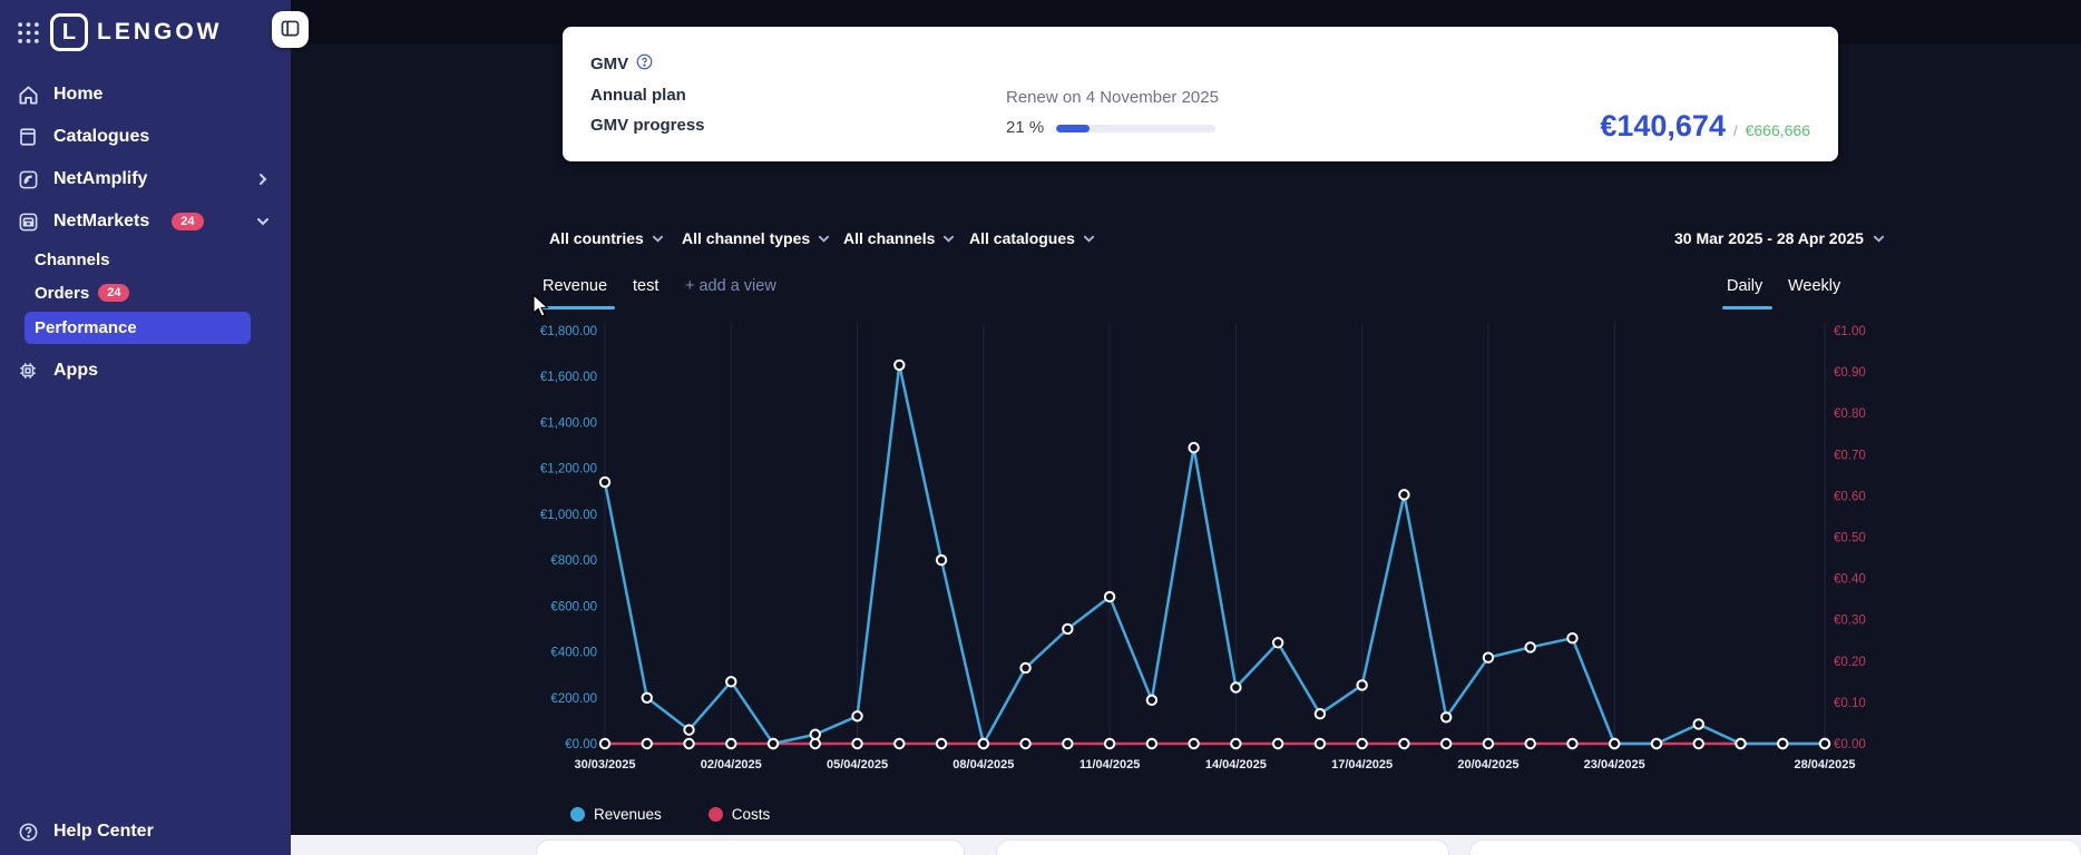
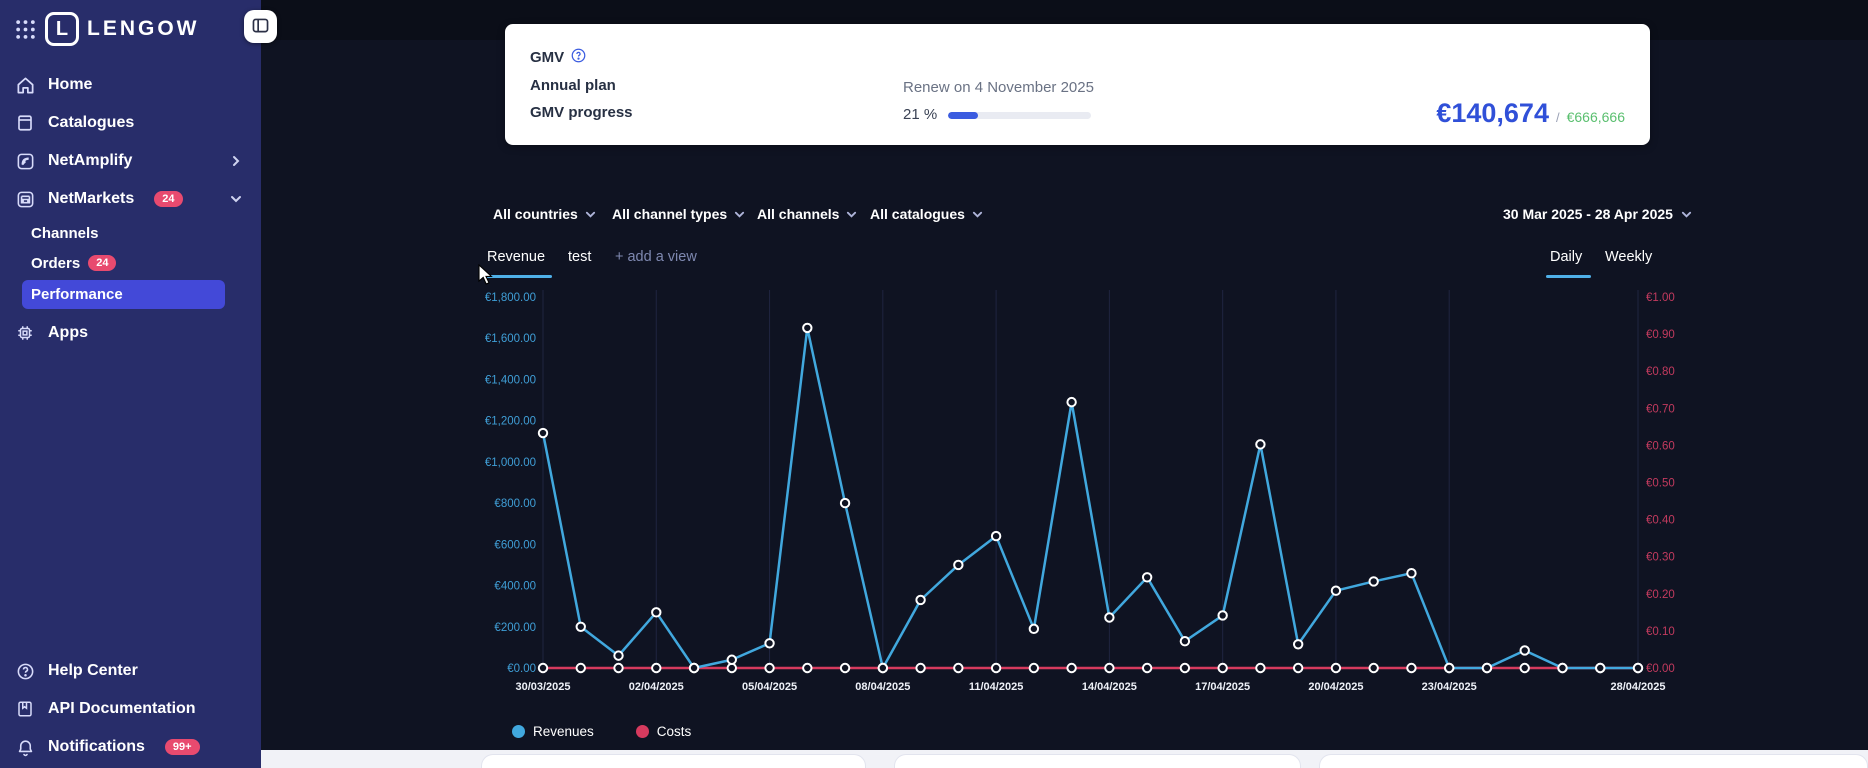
  L
  LENGOW
  Home
  Catalogues
  NetAmplify
  NetMarkets
  24
  Channels
  Orders
  24
  Performance
  Apps
  Help Center
+ API Documentation
+ Notifications
+ 99+
  GMV
  Annual plan
  GMV progress
  Renew on 4 November 2025
  21 %
  €140,674
  /
  €666,666
  All countries
  All channel types
  All channels
  All catalogues
  30 Mar 2025 - 28 Apr 2025
  Revenue
  test
  + add a view
  Daily
  Weekly
  30/03/2025
  02/04/2025
  05/04/2025
  08/04/2025
  11/04/2025
  14/04/2025
  17/04/2025
  20/04/2025
  23/04/2025
  28/04/2025
  €1,800.00
  €1,600.00
  €1,400.00
  €1,200.00
  €1,000.00
  €800.00
  €600.00
  €400.00
  €200.00
  €0.00
  €1.00
  €0.90
  €0.80
  €0.70
  €0.60
  €0.50
  €0.40
  €0.30
  €0.20
  €0.10
  €0.00
  Revenues
  Costs
